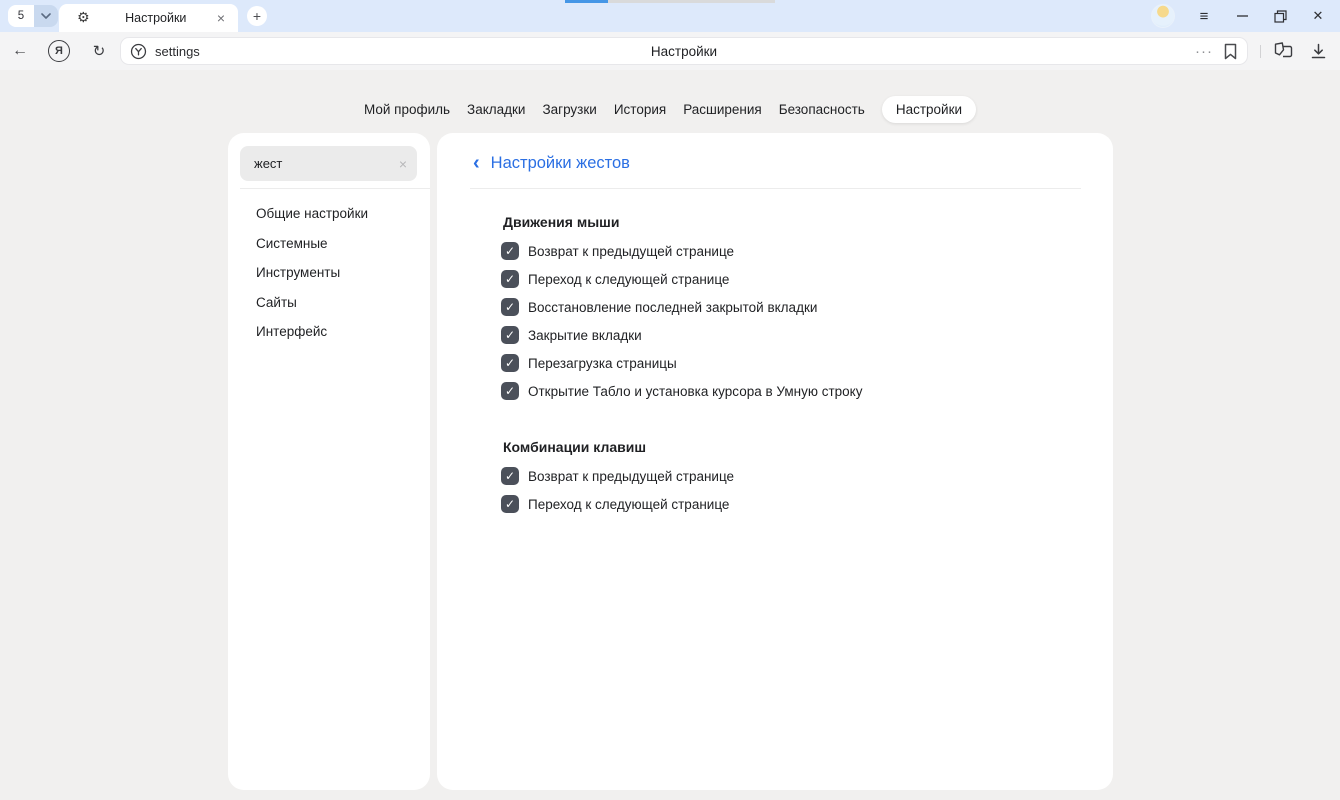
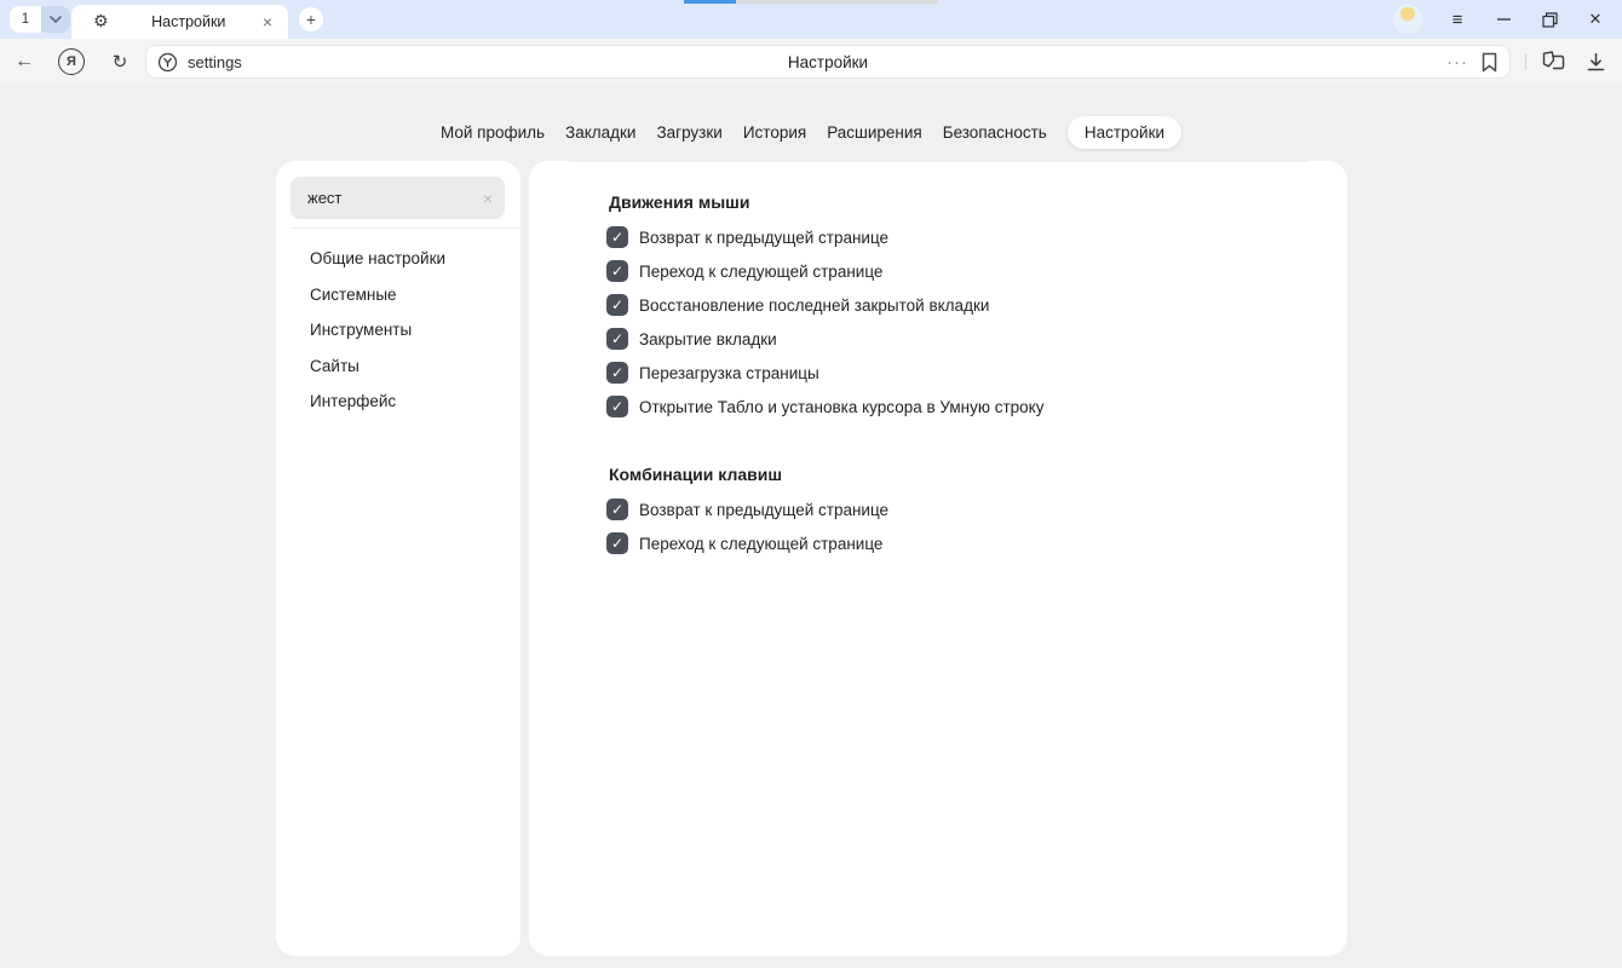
- 5
+ 1
  ⚙
  Настройки
  ×
  +
  ≡
  ✕
  ←
  Я
  ↻
  settings
  Настройки
  ···
  Мой профиль
  Закладки
  Загрузки
  История
  Расширения
  Безопасность
  Настройки
  жест
  ×
  Общие настройки
  Системные
  Инструменты
  Сайты
  Интерфейс
- ‹
- Настройки жестов
  Движения мыши
  ✓
  Возврат к предыдущей странице
  ✓
  Переход к следующей странице
  ✓
  Восстановление последней закрытой вкладки
  ✓
  Закрытие вкладки
  ✓
  Перезагрузка страницы
  ✓
  Открытие Табло и установка курсора в Умную строку
  Комбинации клавиш
  ✓
  Возврат к предыдущей странице
  ✓
  Переход к следующей странице
